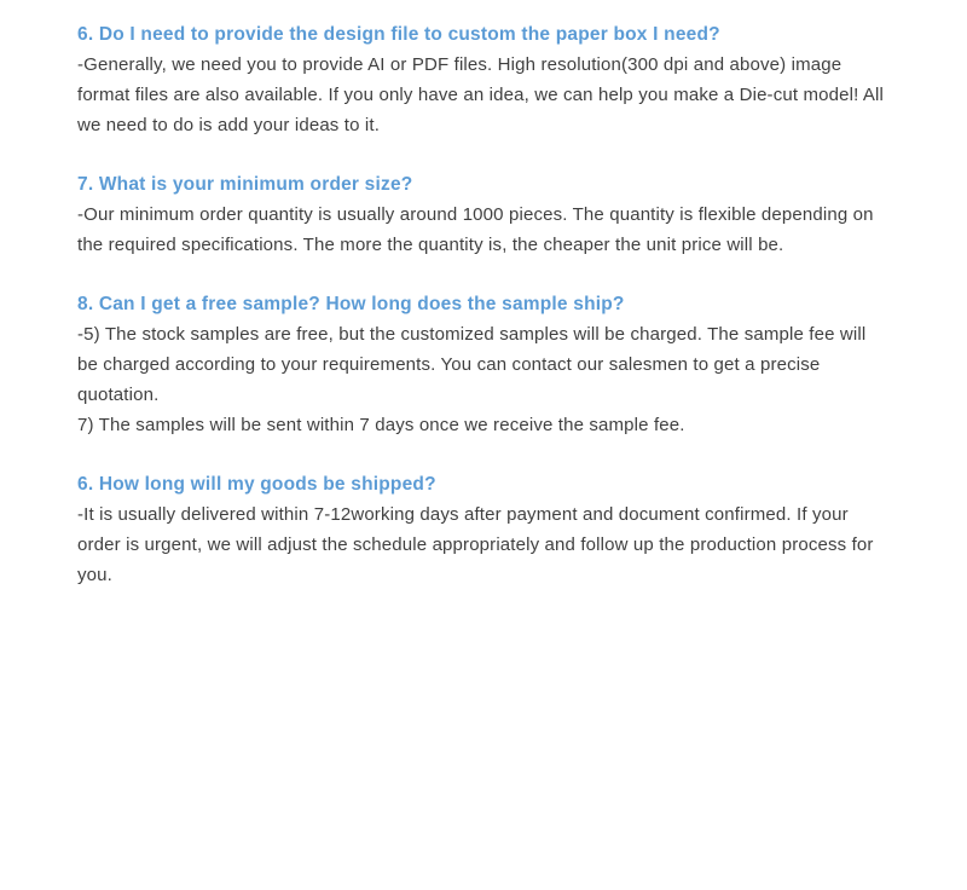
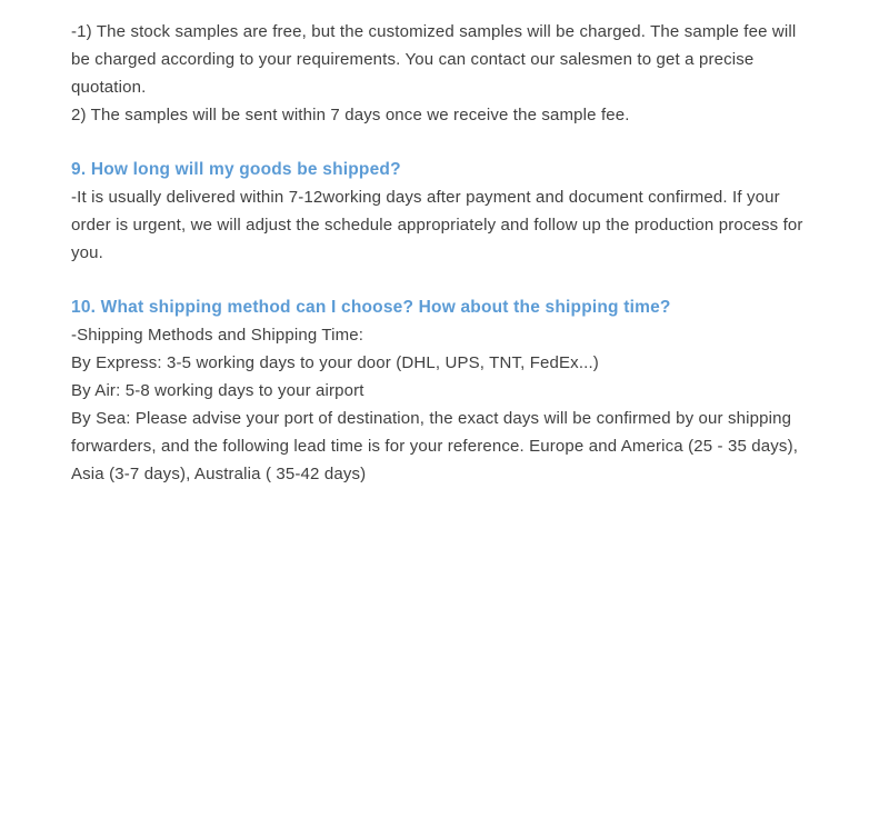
- 6. Do I need to provide the design file to custom the paper box I need?
- -Generally, we need you to provide AI or PDF files. High resolution(300 dpi and above) image format files are also available. If you only have an idea, we can help you make a Die-cut model! All we need to do is add your ideas to it.
- 7. What is your minimum order size?
- -Our minimum order quantity is usually around 1000 pieces. The quantity is flexible depending on the required specifications. The more the quantity is, the cheaper the unit price will be.
- 8. Can I get a free sample? How long does the sample ship?
- -5) The stock samples are free, but the customized samples will be charged. The sample fee will be charged according to your requirements. You can contact our salesmen to get a precise quotation.
+ -1) The stock samples are free, but the customized samples will be charged. The sample fee will be charged according to your requirements. You can contact our salesmen to get a precise quotation.
- 7) The samples will be sent within 7 days once we receive the sample fee.
+ 2) The samples will be sent within 7 days once we receive the sample fee.
- 6. How long will my goods be shipped?
+ 9. How long will my goods be shipped?
  -It is usually delivered within 7-12working days after payment and document confirmed. If your order is urgent, we will adjust the schedule appropriately and follow up the production process for you.
+ 10. What shipping method can I choose? How about the shipping time?
+ -Shipping Methods and Shipping Time:
+ By Express: 3-5 working days to your door (DHL, UPS, TNT, FedEx...)
+ By Air: 5-8 working days to your airport
+ By Sea: Please advise your port of destination, the exact days will be confirmed by our shipping forwarders, and the following lead time is for your reference. Europe and America (25 - 35 days), Asia (3-7 days), Australia ( 35-42 days)
